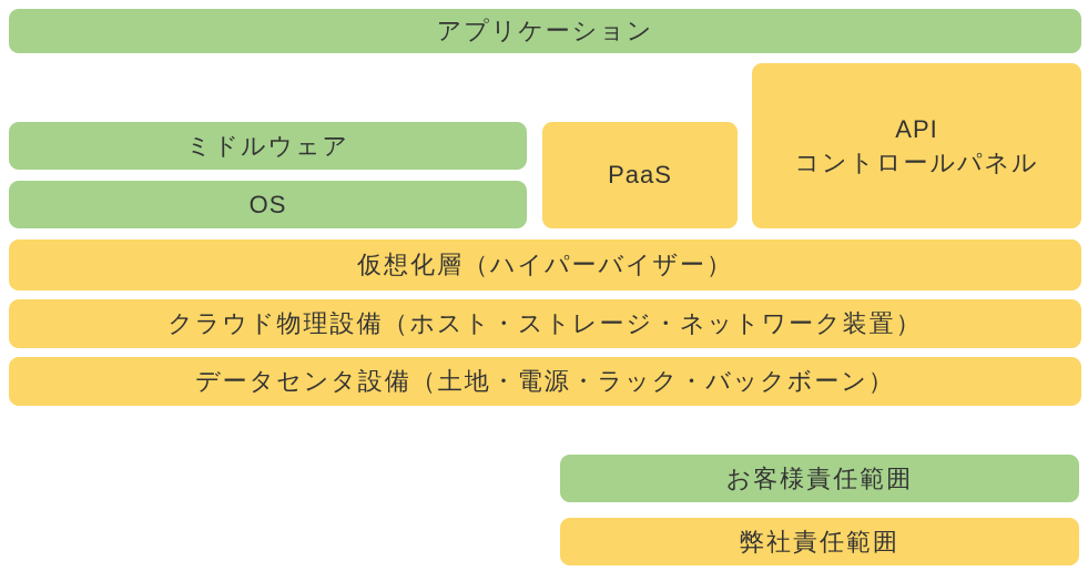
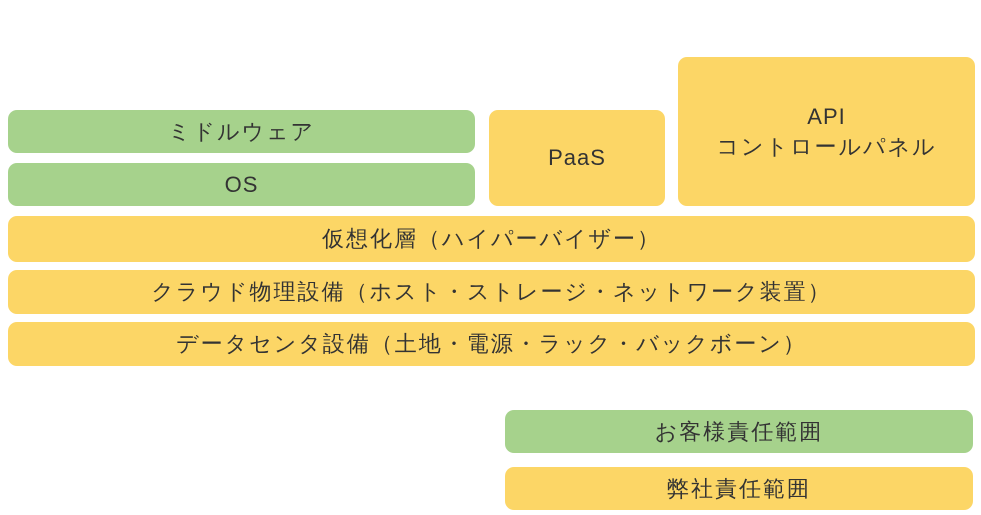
- アプリケーション
  ミドルウェア
  OS
  PaaS
  API
  コントロールパネル
  仮想化層（ハイパーバイザー）
  クラウド物理設備（ホスト・ストレージ・ネットワーク装置）
  データセンタ設備（土地・電源・ラック・バックボーン）
  お客様責任範囲
  弊社責任範囲
